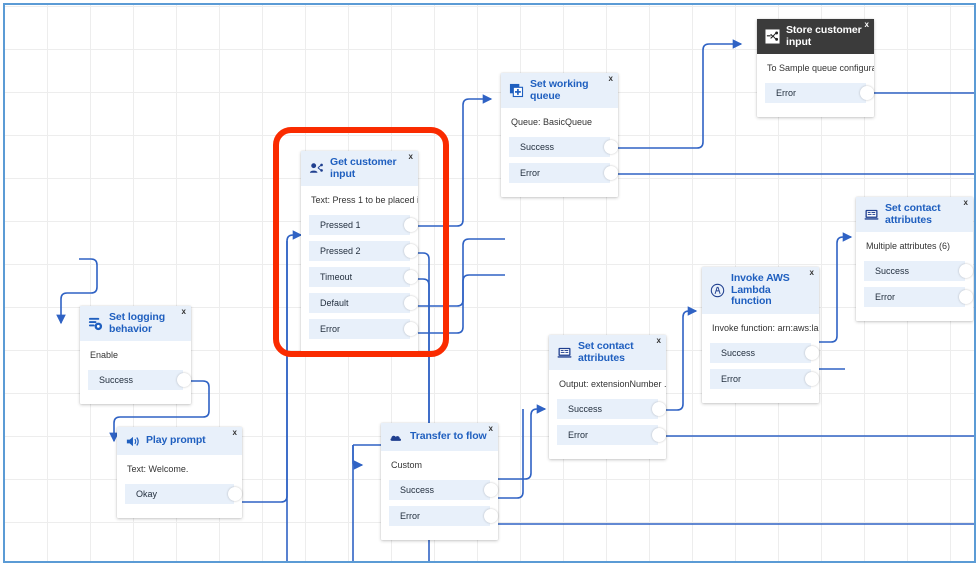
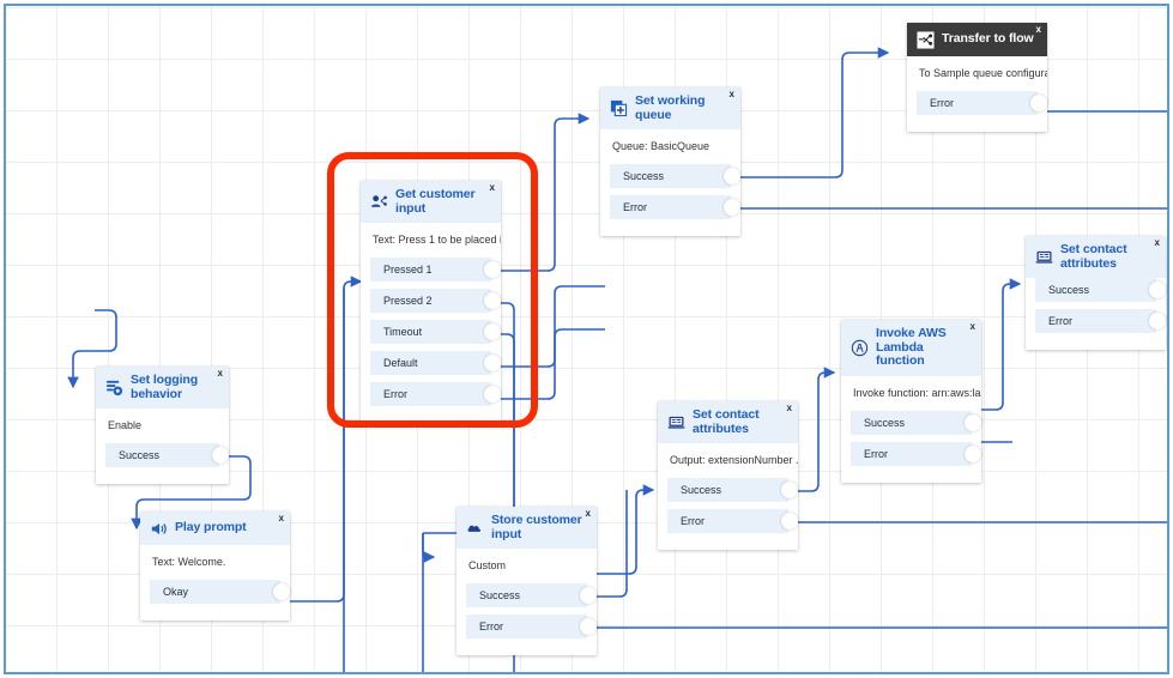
  Set logging behavior
  x
  Enable
  Success
  Play prompt
  x
  Text: Welcome.
  Okay
  Get customer input
  x
  Text: Press 1 to be placed
  Pressed 1
  Pressed 2
  Timeout
  Default
  Error
  Set working queue
  x
  Queue: BasicQueue
  Success
  Error
- Store customer input
+ Transfer to flow
  x
  To Sample queue configur
  Error
- Transfer to flow
+ Store customer input
  x
  Custom
  Success
  Error
  Set contact attributes
  x
  Output: extensionNumber .
  Success
  Error
  Invoke AWS Lambda function
  x
  Invoke function: arn:aws:la
  Success
  Error
  Set contact attributes
  x
- Multiple attributes (6)
  Success
  Error
